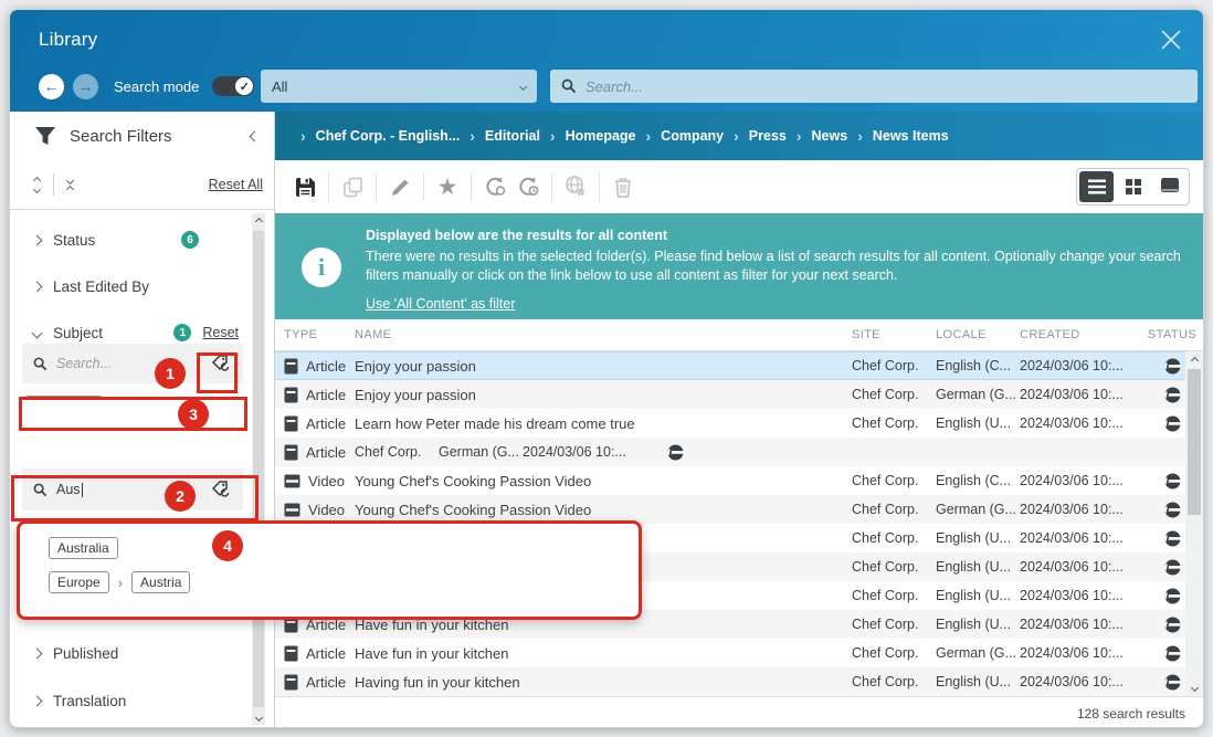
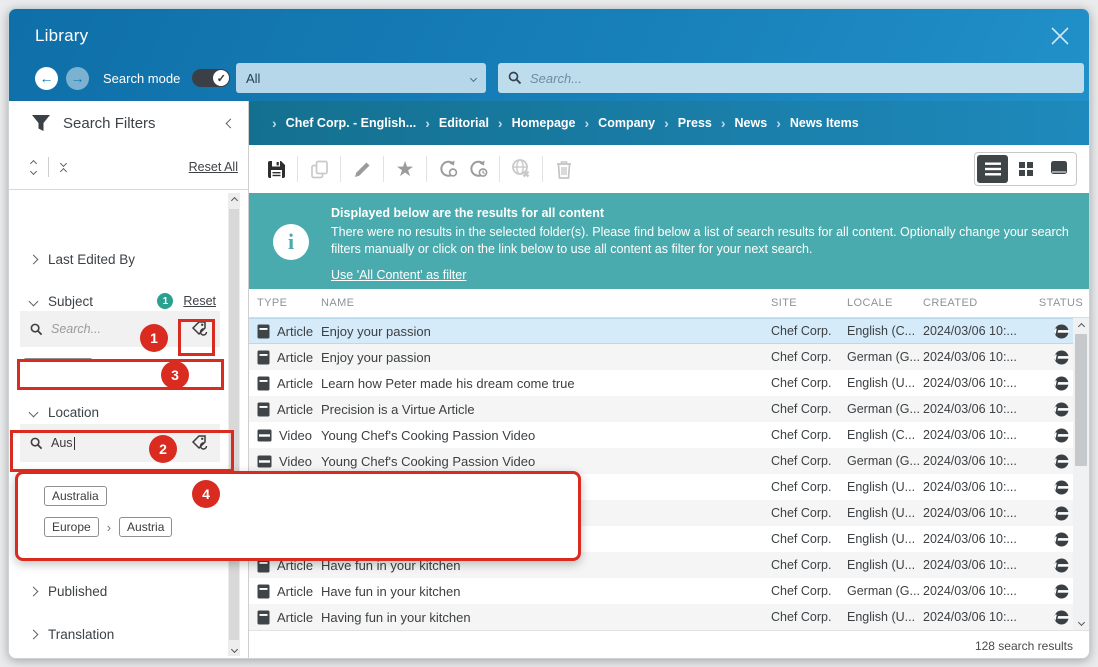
  Library
  ←
  →
  Search mode
  ✓
  All
  Search...
  Search Filters
  Reset All
- Status
- 6
  Last Edited By
  Subject
  1
  Reset
  Search...
+ Location
  Aus
  Published
  Translation
  ›
  Chef Corp. - English...
  ›
  Editorial
  ›
  Homepage
  ›
  Company
  ›
  Press
  ›
  News
  ›
  News Items
  ★
  i
  Displayed below are the results for all content
  There were no results in the selected folder(s). Please find below a list of search results for all content. Optionally change your search filters manually or click on the link below to use all content as filter for your next search.
  Use 'All Content' as filter
  TYPE
  NAME
  SITE
  LOCALE
  CREATED
  STATUS
  Article
  Enjoy your passion
  Chef Corp.
  English (C...
  2024/03/06 10:...
  Article
  Enjoy your passion
  Chef Corp.
  German (G...
  2024/03/06 10:...
  Article
  Learn how Peter made his dream come true
  Chef Corp.
  English (U...
  2024/03/06 10:...
  Article
+ Precision is a Virtue Article
  Chef Corp.
  German (G...
  2024/03/06 10:...
  Video
  Young Chef's Cooking Passion Video
  Chef Corp.
  English (C...
  2024/03/06 10:...
  Video
  Young Chef's Cooking Passion Video
  Chef Corp.
  German (G...
  2024/03/06 10:...
  Chef Corp.
  English (U...
  2024/03/06 10:...
  Chef Corp.
  English (U...
  2024/03/06 10:...
  Chef Corp.
  English (U...
  2024/03/06 10:...
  Article
  Have fun in your kitchen
  Chef Corp.
  English (U...
  2024/03/06 10:...
  Article
  Have fun in your kitchen
  Chef Corp.
  German (G...
  2024/03/06 10:...
  Article
  Having fun in your kitchen
  Chef Corp.
  English (U...
  2024/03/06 10:...
  128 search results
  1
  3
  2
  Australia
  Europe
  ›
  Austria
  4
